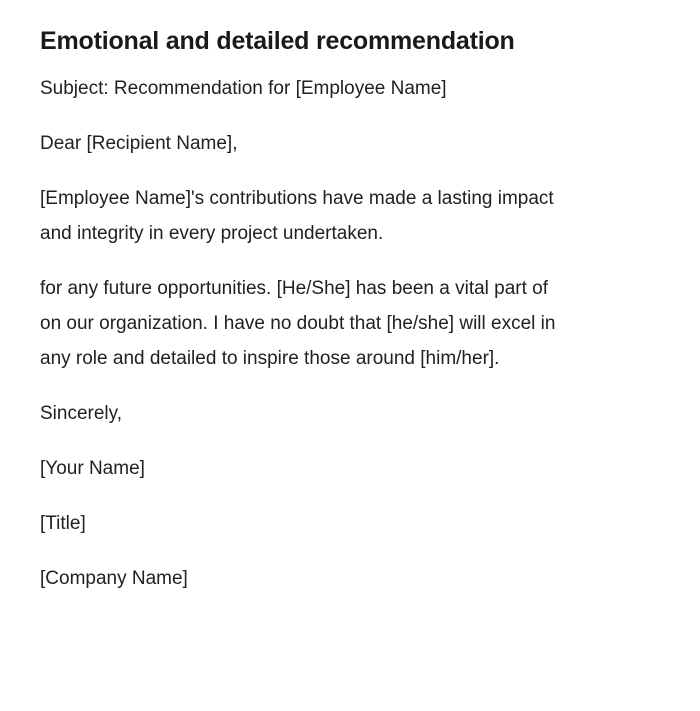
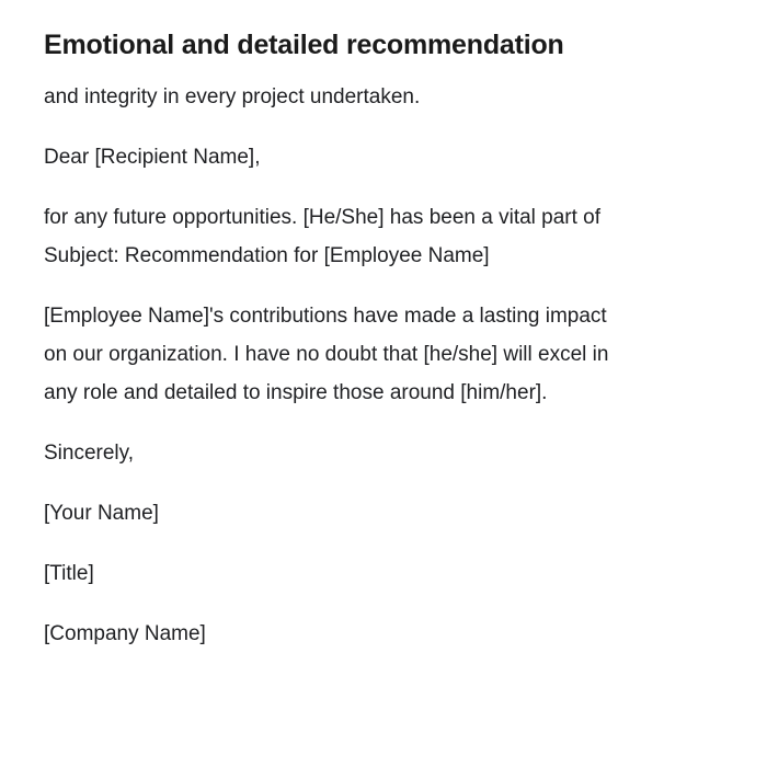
  Emotional and detailed recommendation
- Subject: Recommendation for [Employee Name]
+ and integrity in every project undertaken.
  Dear [Recipient Name],
- [Employee Name]'s contributions have made a lasting impact
+ for any future opportunities. [He/She] has been a vital part of
- and integrity in every project undertaken.
+ Subject: Recommendation for [Employee Name]
- for any future opportunities. [He/She] has been a vital part of
+ [Employee Name]'s contributions have made a lasting impact
  on our organization. I have no doubt that [he/she] will excel in
  any role and detailed to inspire those around [him/her].
  Sincerely,
  [Your Name]
  [Title]
  [Company Name]
